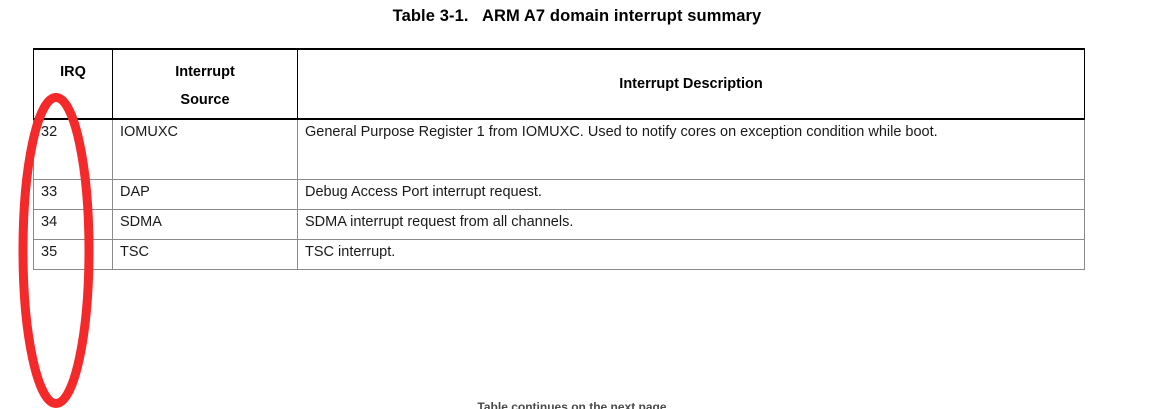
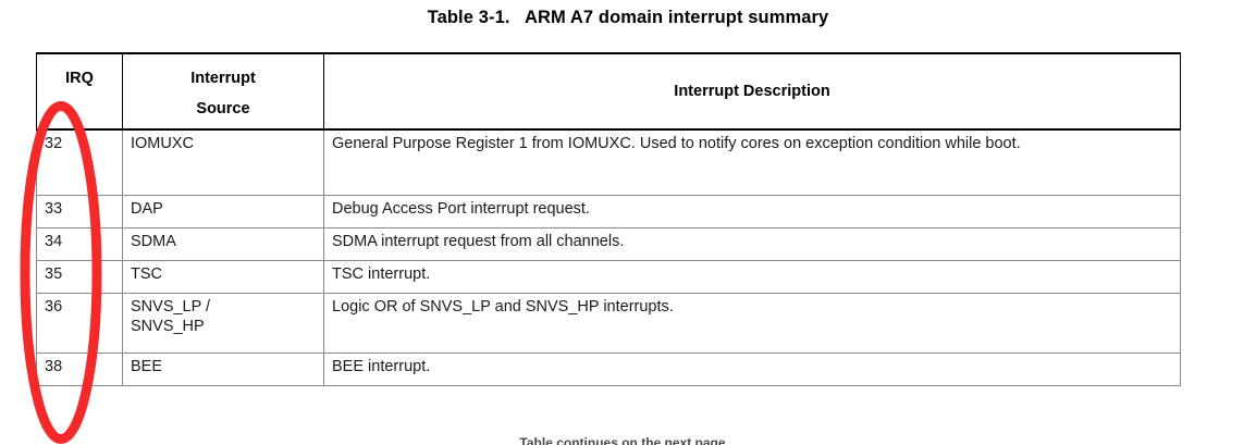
  Table 3-1. ARM A7 domain interrupt summary
  IRQ	Interrupt Source	Interrupt Description
  32	IOMUXC	General Purpose Register 1 from IOMUXC. Used to notify cores on exception condition while boot.
  33	DAP	Debug Access Port interrupt request.
  34	SDMA	SDMA interrupt request from all channels.
  35	TSC	TSC interrupt.
+ 36	SNVS_LP / SNVS_HP	Logic OR of SNVS_LP and SNVS_HP interrupts.
+ 38	BEE	BEE interrupt.
  Table continues on the next page...
